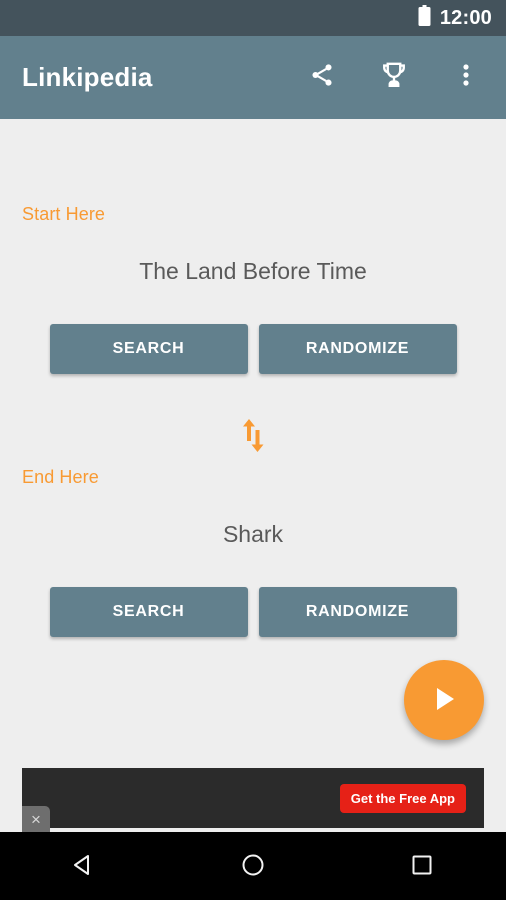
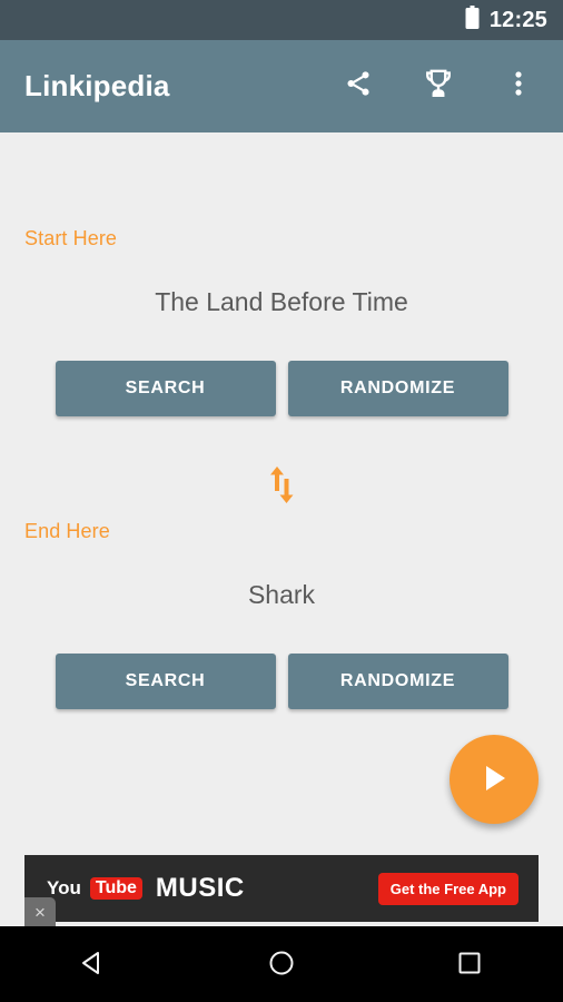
- 12:00
+ 12:25
  Linkipedia
  Start Here
  The Land Before Time
  SEARCH
  RANDOMIZE
  End Here
  Shark
  SEARCH
  RANDOMIZE
+ You
+ Tube
+ MUSIC
  Get the Free App
  ×
